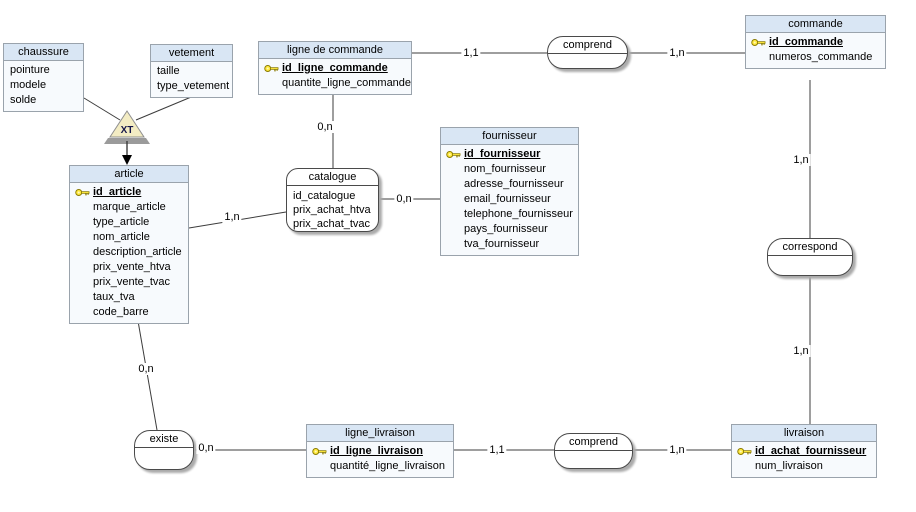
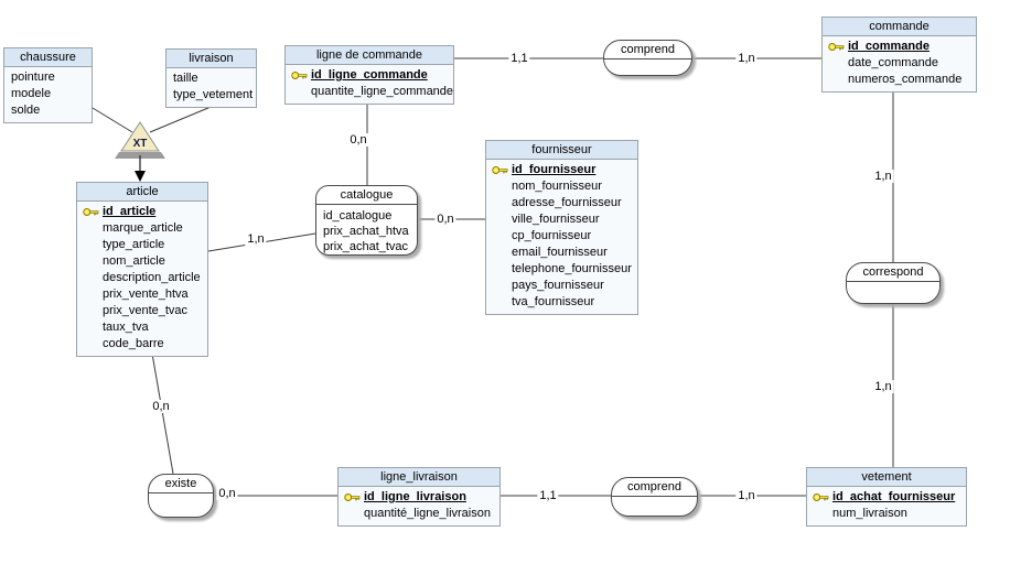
  XT
  chaussure
  pointure
  modele
  solde
- vetement
+ livraison
  taille
  type_vetement
  ligne de commande
  id_ligne_commande
  quantite_ligne_commande
  article
  id_article
  marque_article
  type_article
  nom_article
  description_article
  prix_vente_htva
  prix_vente_tvac
  taux_tva
  code_barre
  fournisseur
  id_fournisseur
  nom_fournisseur
  adresse_fournisseur
+ ville_fournisseur
+ cp_fournisseur
  email_fournisseur
  telephone_fournisseur
  pays_fournisseur
  tva_fournisseur
  commande
  id_commande
+ date_commande
  numeros_commande
  ligne_livraison
  id_ligne_livraison
  quantité_ligne_livraison
- livraison
+ vetement
  id_achat_fournisseur
  num_livraison
  catalogue
  id_catalogue
  prix_achat_htva
  prix_achat_tvac
  comprend
  correspond
  existe
  comprend
  1,1
  1,n
  0,n
  1,n
  0,n
  1,n
  1,n
  0,n
  0,n
  1,1
  1,n
